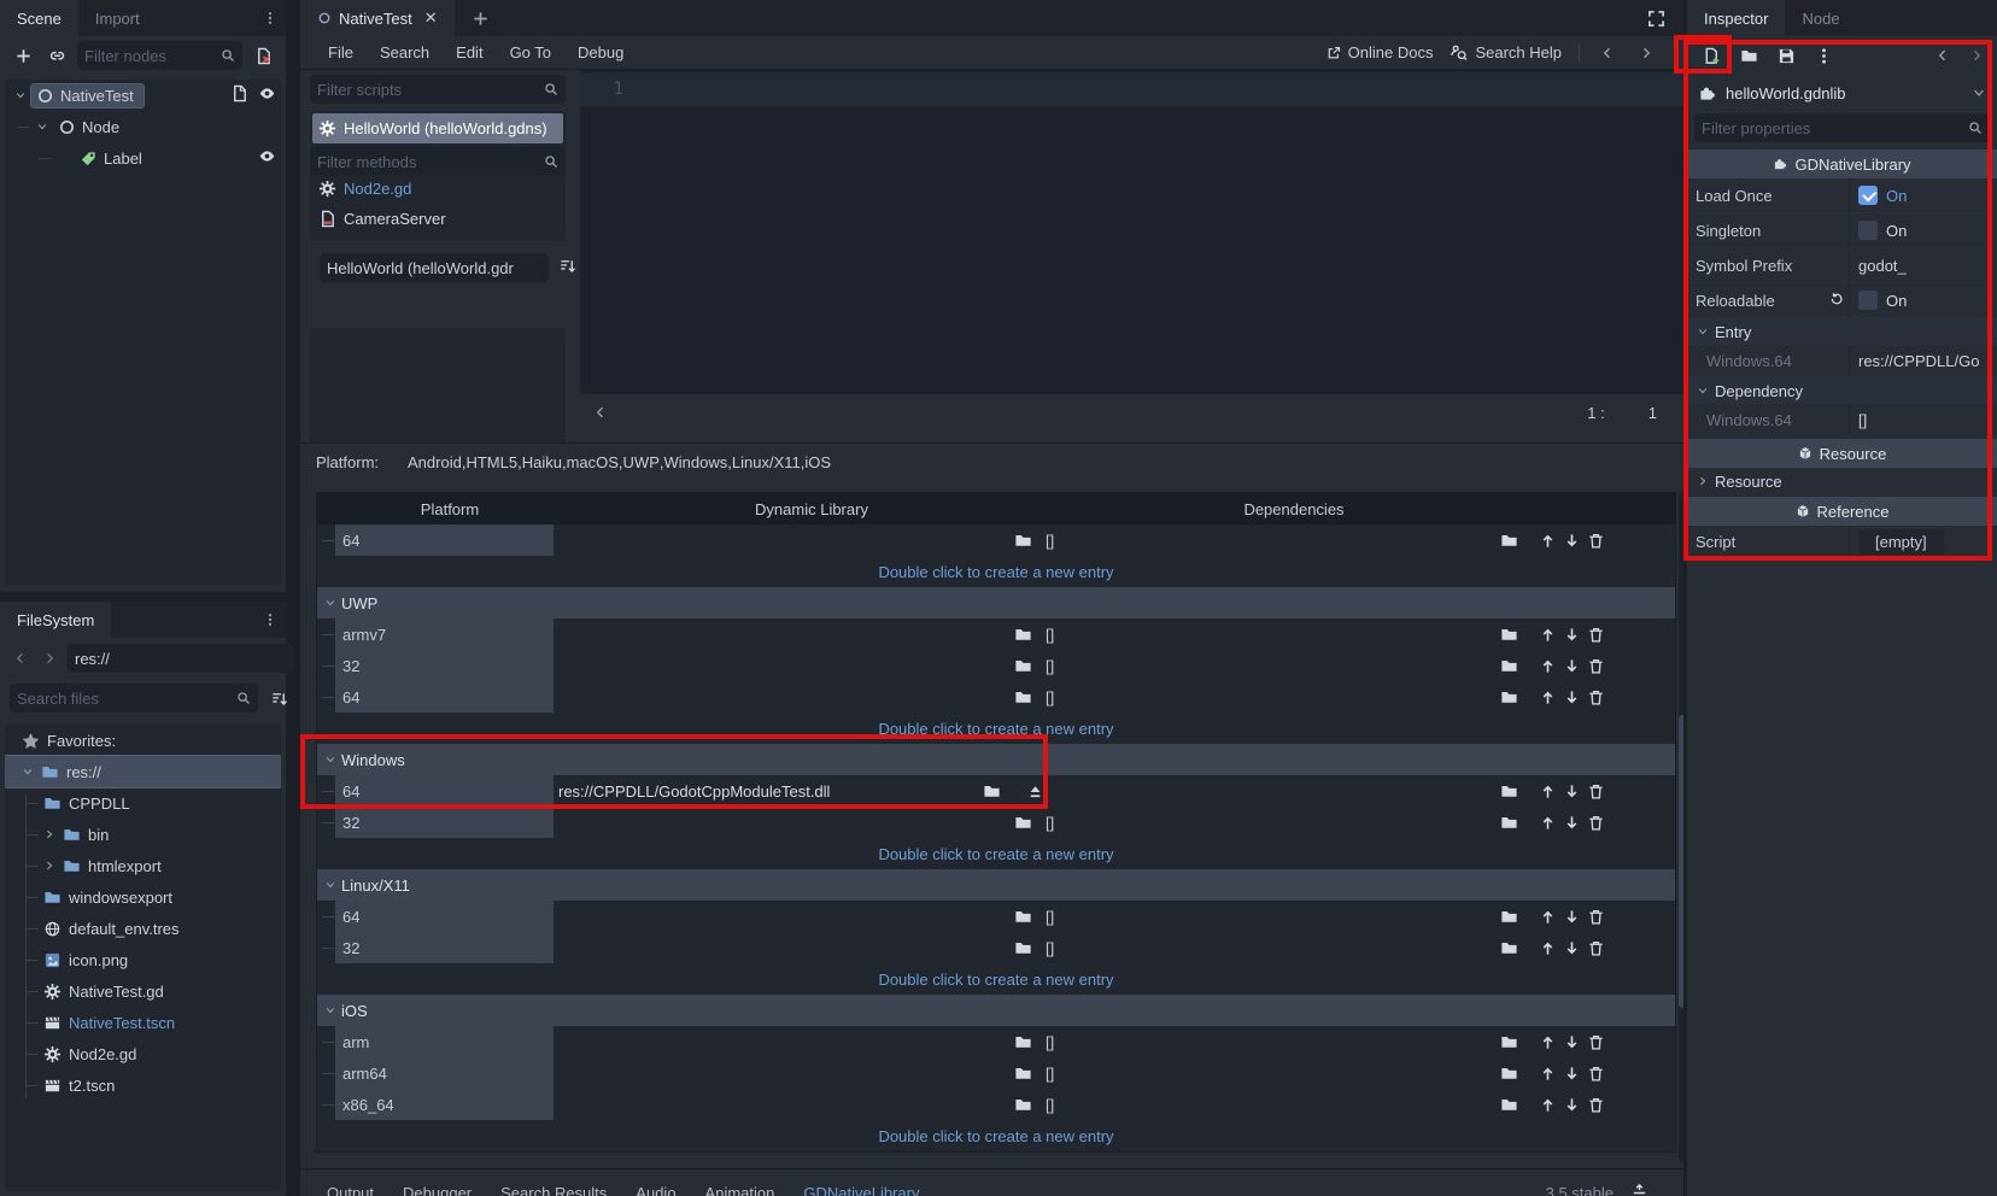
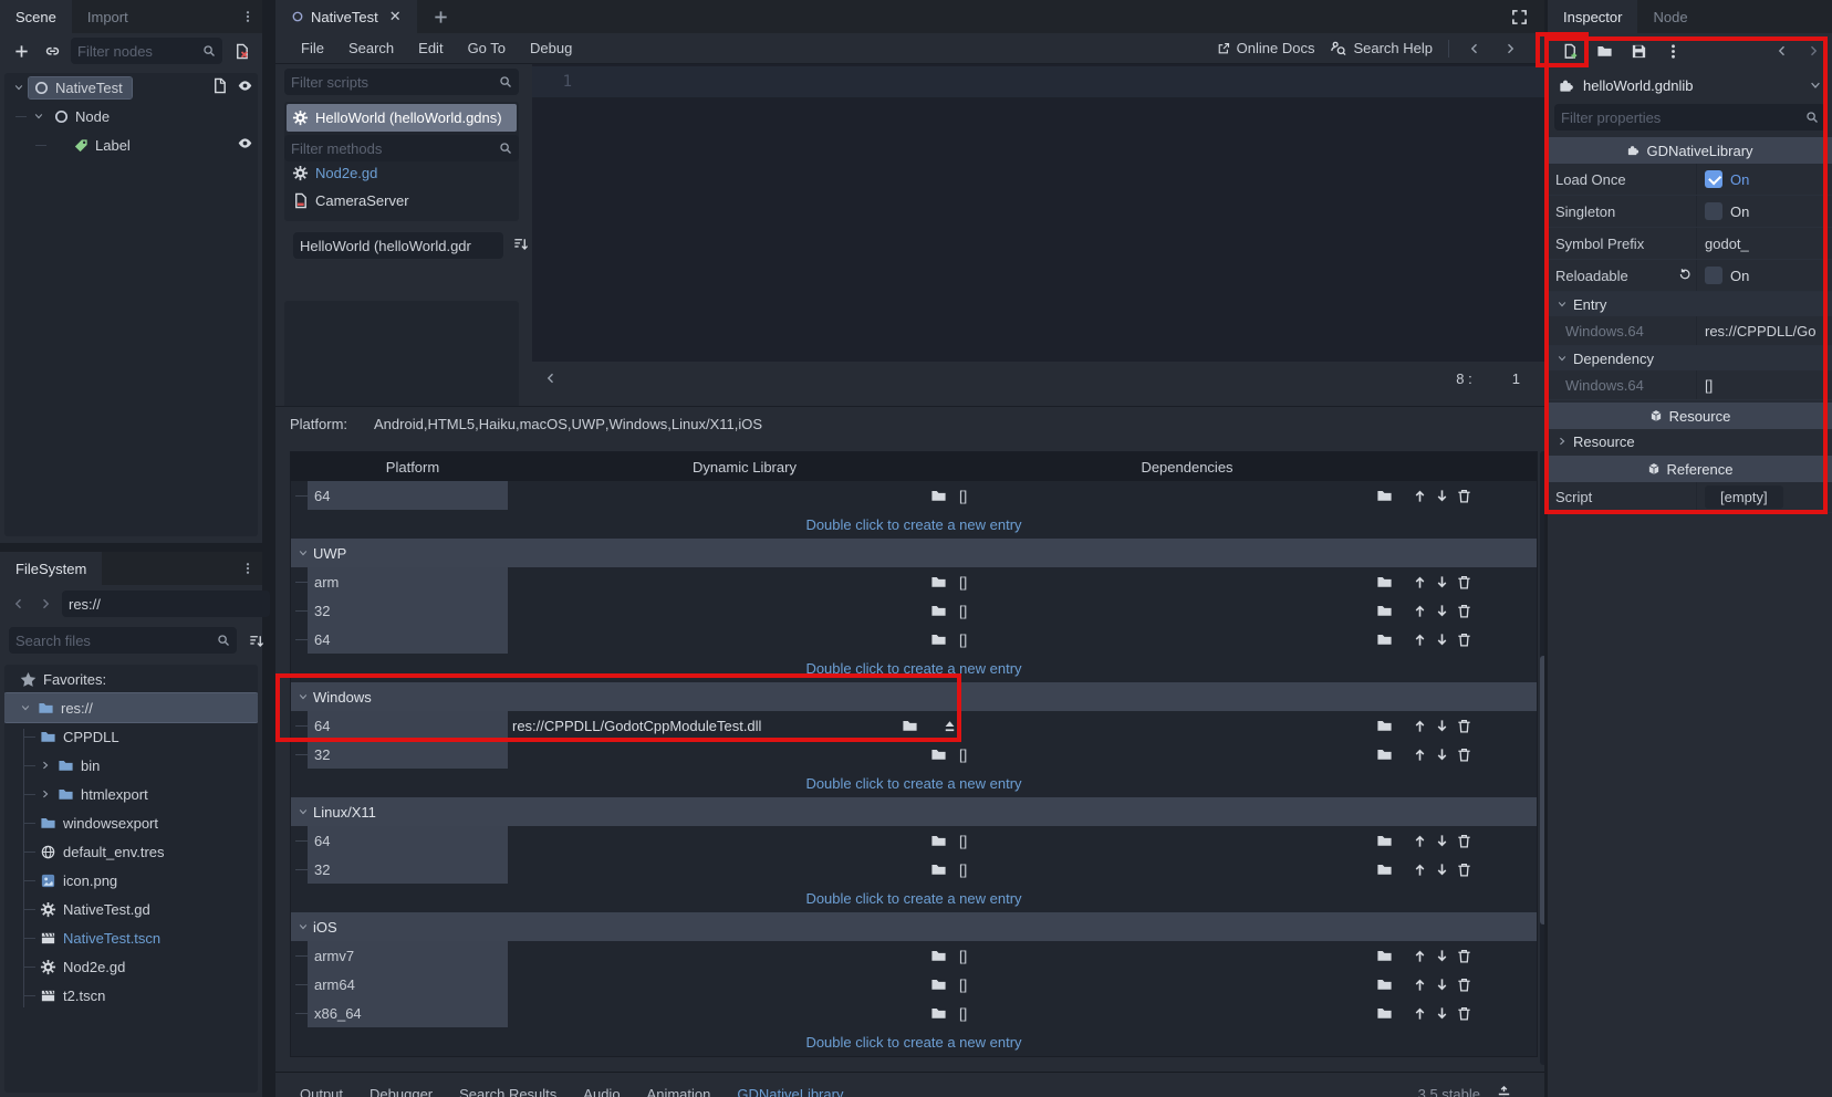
  Scene
  Import
  Filter nodes
  NativeTest
  Node
  Label
  FileSystem
  res://
  Search files
  Favorites:
  res://
  CPPDLL
  bin
  htmlexport
  windowsexport
  default_env.tres
  icon.png
  NativeTest.gd
  NativeTest.tscn
  Nod2e.gd
  t2.tscn
  NativeTest
  ✕
  File
  Search
  Edit
  Go To
  Debug
  Online Docs
  Search Help
  Filter scripts
  HelloWorld (helloWorld.gdns)
  Nod2e.gd
  CameraServer
  HelloWorld (helloWorld.gdr
  Filter methods
  1
- 1 :
+ 8 :
  1
  Platform:
  Android
  ,
  HTML5
  ,
  Haiku
  ,
  macOS
  ,
  UWP
  ,
  Windows
  ,
  Linux/X11
  ,
  iOS
  Platform
  Dynamic Library
  Dependencies
  64
  []
  Double click to create a new entry
  UWP
- armv7
+ arm
  []
  32
  []
  64
  []
  Double click to create a new entry
  Windows
  64
  res://CPPDLL/GodotCppModuleTest.dll
  32
  []
  Double click to create a new entry
  Linux/X11
  64
  []
  32
  []
  Double click to create a new entry
  iOS
- arm
+ armv7
  []
  arm64
  []
  x86_64
  []
  Double click to create a new entry
  Output
  Debugger
  Search Results
  Audio
  Animation
  GDNativeLibrary
  3.5 stable
  Inspector
  Node
  helloWorld.gdnlib
  Filter properties
  GDNativeLibrary
  Load Once
  On
  Singleton
  On
  Symbol Prefix
  godot_
  Reloadable
  On
  Entry
  Windows.64
  res://CPPDLL/Go
  Dependency
  Windows.64
  []
  Resource
  Resource
  Reference
  Script
  [empty]
